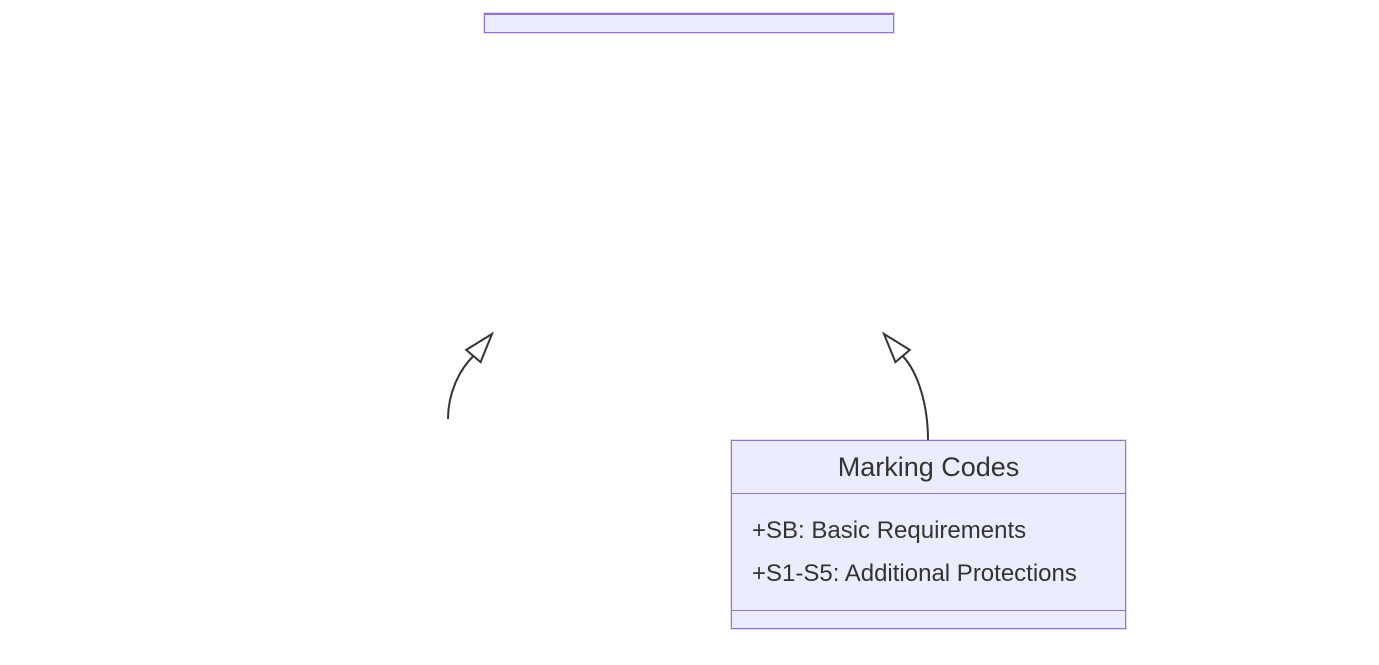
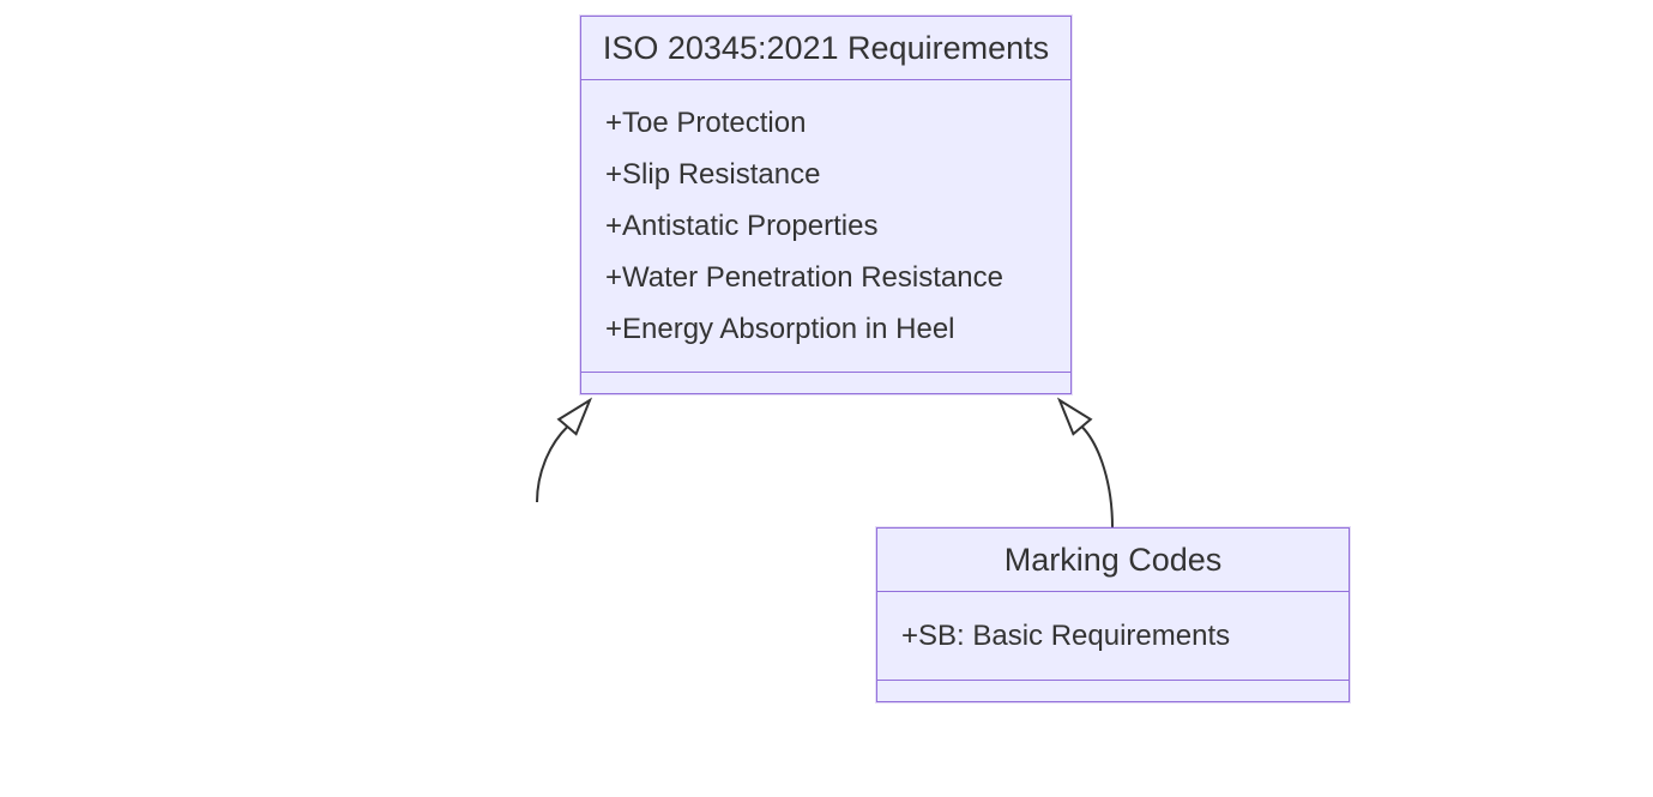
+ ISO 20345:2021 Requirements
+ +Toe Protection
+ +Slip Resistance
+ +Antistatic Properties
+ +Water Penetration Resistance
+ +Energy Absorption in Heel
  Marking Codes
  +SB: Basic Requirements
- +S1-S5: Additional Protections
